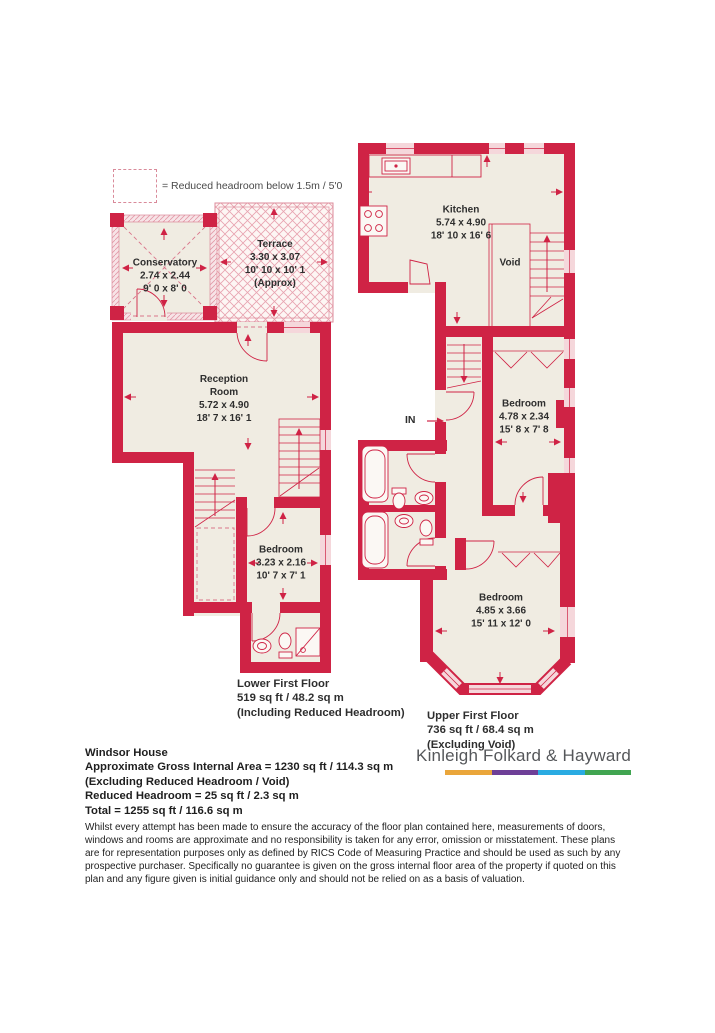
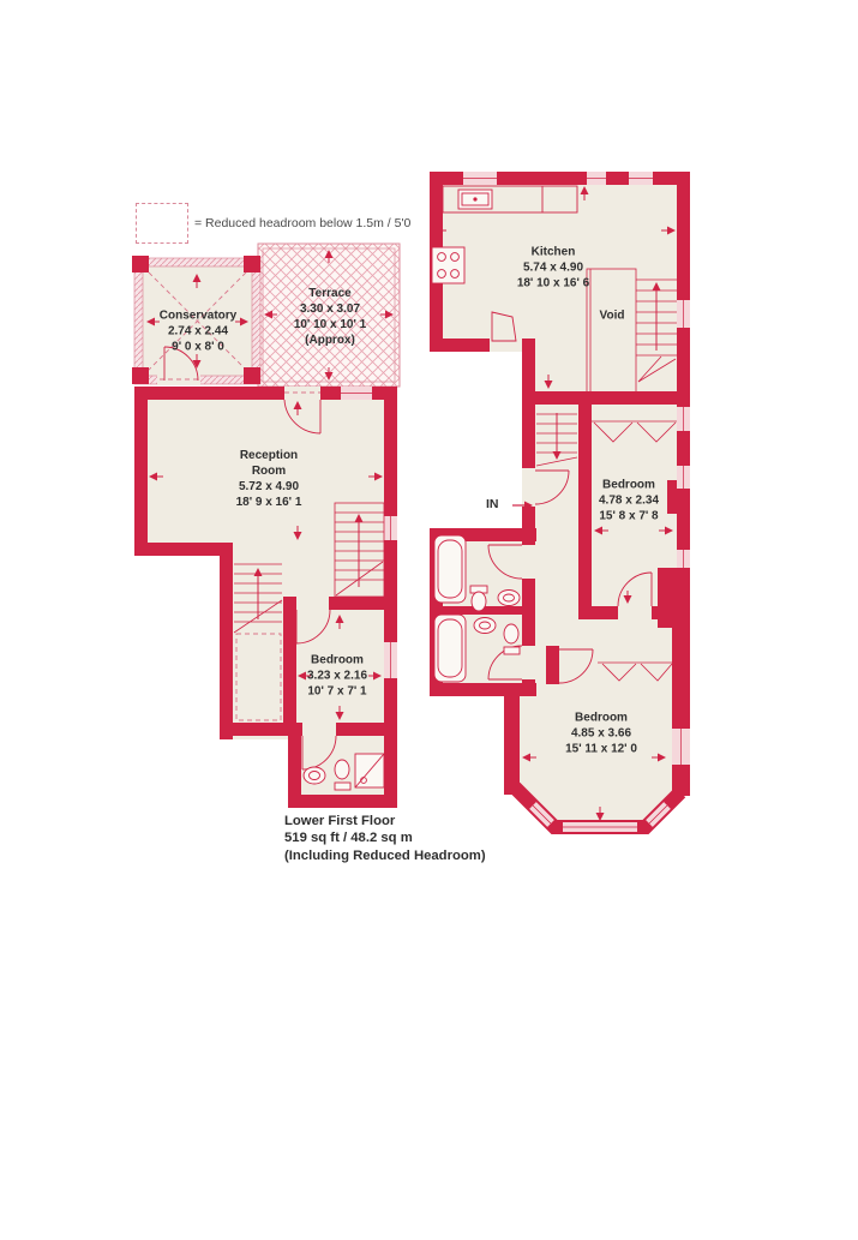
  = Reduced headroom below 1.5m / 5'0
  Conservatory
  2.74 x 2.44
  9' 0 x 8' 0
  Terrace
  3.30 x 3.07
  10' 10 x 10' 1
  (Approx)
  Reception Room
  5.72 x 4.90
- 18' 7 x 16' 1
+ 18' 9 x 16' 1
  Bedroom
  3.23 x 2.16
  10' 7 x 7' 1
  Kitchen
  5.74 x 4.90
  18' 10 x 16' 6
  Void
  Bedroom
  4.78 x 2.34
  15' 8 x 7' 8
  Bedroom
  4.85 x 3.66
  15' 11 x 12' 0
  IN
  Lower First Floor
  519 sq ft / 48.2 sq m
  (Including Reduced Headroom)
- Upper First Floor
- 736 sq ft / 68.4 sq m
- (Excluding Void)
- Windsor House
- Approximate Gross Internal Area = 1230 sq ft / 114.3 sq m
- (Excluding Reduced Headroom / Void)
- Reduced Headroom = 25 sq ft / 2.3 sq m
- Total = 1255 sq ft / 116.6 sq m
- Whilst every attempt has been made to ensure the accuracy of the floor plan contained here, measurements of doors, windows and rooms are approximate and no responsibility is taken for any error, omission or misstatement. These plans are for representation purposes only as defined by RICS Code of Measuring Practice and should be used as such by any prospective purchaser. Specifically no guarantee is given on the gross internal floor area of the property if quoted on this plan and any figure given is initial guidance only and should not be relied on as a basis of valuation.
- Kinleigh Folkard & Hayward
